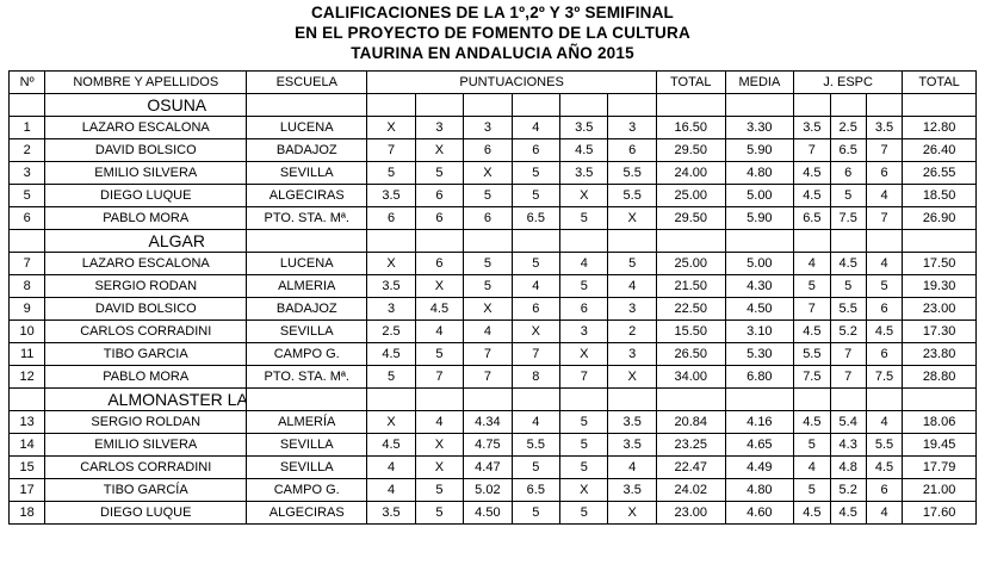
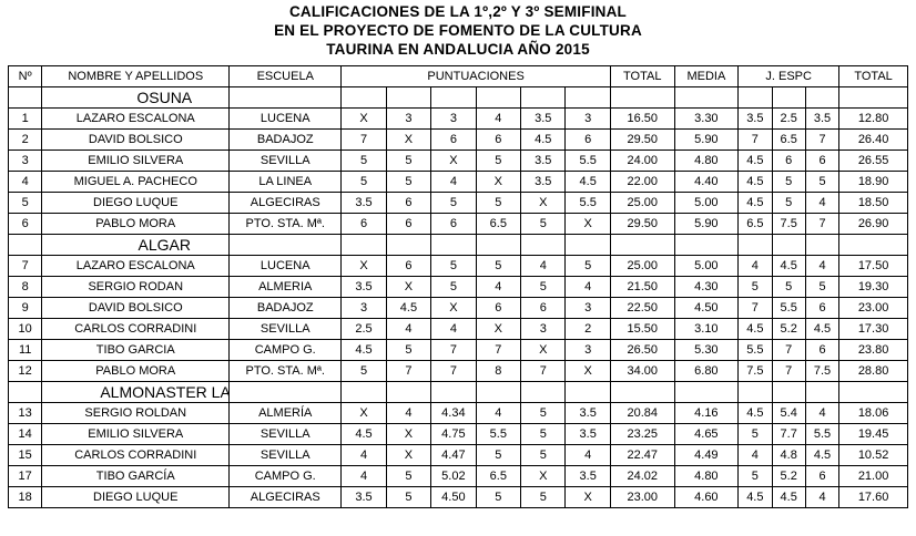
  CALIFICACIONES DE LA 1º,2º Y 3º SEMIFINAL
  EN EL PROYECTO DE FOMENTO DE LA CULTURA
  TAURINA EN ANDALUCIA AÑO 2015
  Nº	NOMBRE Y APELLIDOS	ESCUELA	PUNTUACIONES	TOTAL	MEDIA	J. ESPC	TOTAL
  	OSUNA
  1	LAZARO ESCALONA	LUCENA	X	3	3	4	3.5	3	16.50	3.30	3.5	2.5	3.5	12.80
  2	DAVID BOLSICO	BADAJOZ	7	X	6	6	4.5	6	29.50	5.90	7	6.5	7	26.40
  3	EMILIO SILVERA	SEVILLA	5	5	X	5	3.5	5.5	24.00	4.80	4.5	6	6	26.55
+ 4	MIGUEL A. PACHECO	LA LINEA	5	5	4	X	3.5	4.5	22.00	4.40	4.5	5	5	18.90
  5	DIEGO LUQUE	ALGECIRAS	3.5	6	5	5	X	5.5	25.00	5.00	4.5	5	4	18.50
  6	PABLO MORA	PTO. STA. Mª.	6	6	6	6.5	5	X	29.50	5.90	6.5	7.5	7	26.90
  	ALGAR
  7	LAZARO ESCALONA	LUCENA	X	6	5	5	4	5	25.00	5.00	4	4.5	4	17.50
  8	SERGIO RODAN	ALMERIA	3.5	X	5	4	5	4	21.50	4.30	5	5	5	19.30
  9	DAVID BOLSICO	BADAJOZ	3	4.5	X	6	6	3	22.50	4.50	7	5.5	6	23.00
  10	CARLOS CORRADINI	SEVILLA	2.5	4	4	X	3	2	15.50	3.10	4.5	5.2	4.5	17.30
  11	TIBO GARCIA	CAMPO G.	4.5	5	7	7	X	3	26.50	5.30	5.5	7	6	23.80
  12	PABLO MORA	PTO. STA. Mª.	5	7	7	8	7	X	34.00	6.80	7.5	7	7.5	28.80
  	ALMONASTER LA
  13	SERGIO ROLDAN	ALMERÍA	X	4	4.34	4	5	3.5	20.84	4.16	4.5	5.4	4	18.06
- 14	EMILIO SILVERA	SEVILLA	4.5	X	4.75	5.5	5	3.5	23.25	4.65	5	4.3	5.5	19.45
+ 14	EMILIO SILVERA	SEVILLA	4.5	X	4.75	5.5	5	3.5	23.25	4.65	5	7.7	5.5	19.45
- 15	CARLOS CORRADINI	SEVILLA	4	X	4.47	5	5	4	22.47	4.49	4	4.8	4.5	17.79
+ 15	CARLOS CORRADINI	SEVILLA	4	X	4.47	5	5	4	22.47	4.49	4	4.8	4.5	10.52
  17	TIBO GARCÍA	CAMPO G.	4	5	5.02	6.5	X	3.5	24.02	4.80	5	5.2	6	21.00
  18	DIEGO LUQUE	ALGECIRAS	3.5	5	4.50	5	5	X	23.00	4.60	4.5	4.5	4	17.60
